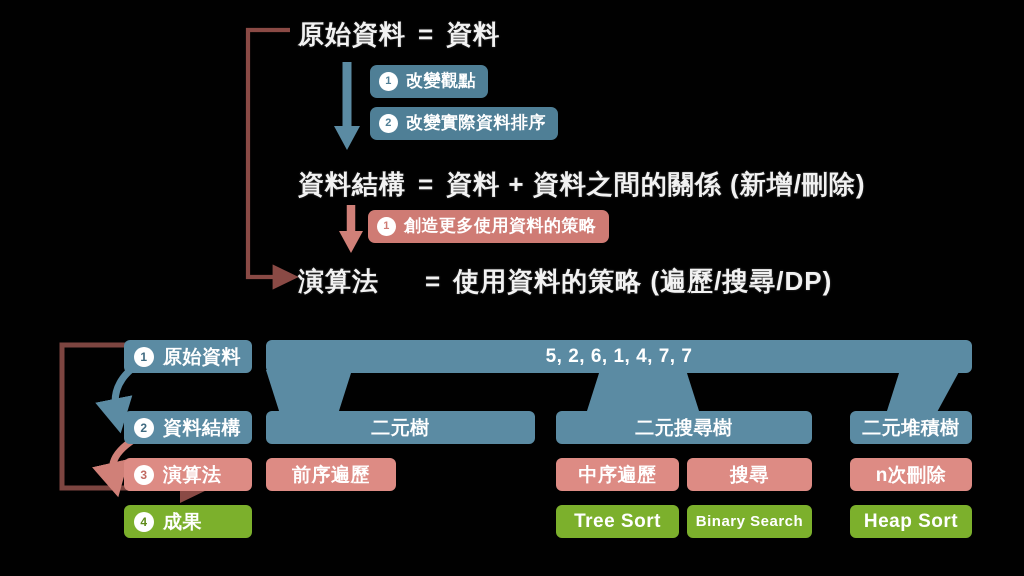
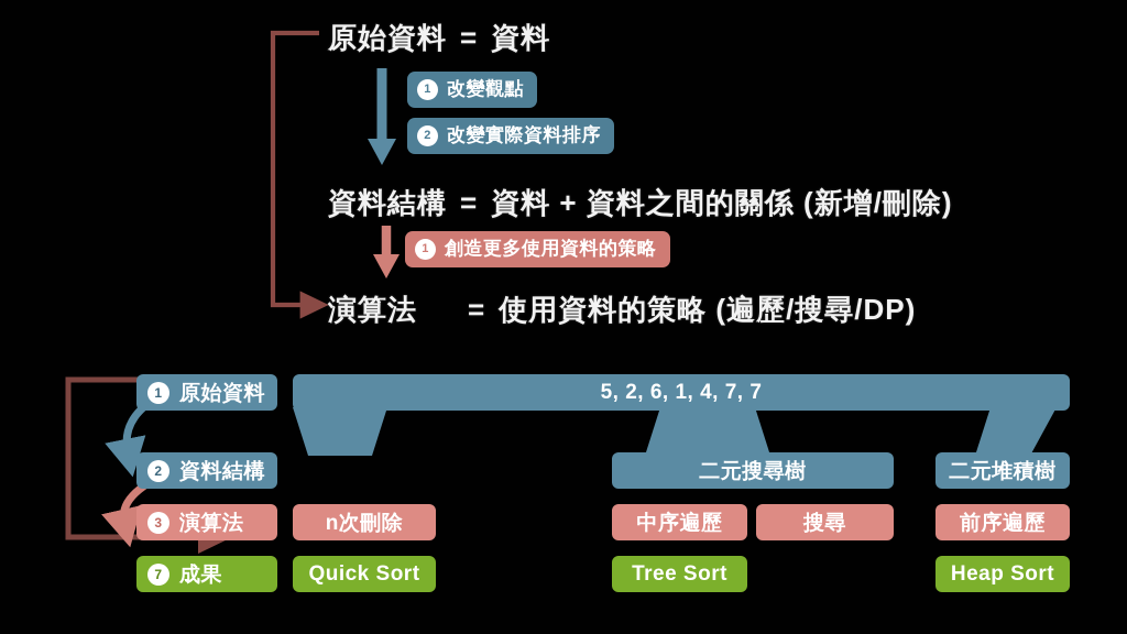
  原始資料 = 資料
  資料結構 = 資料 + 資料之間的關係 (新增/刪除)
  演算法 = 使用資料的策略 (遍歷/搜尋/DP)
  1
  改變觀點
  2
  改變實際資料排序
  1
  創造更多使用資料的策略
  1
  原始資料
  2
  資料結構
  3
  演算法
- 4
+ 7
  成果
  5, 2, 6, 1, 4, 7, 7
- 二元樹
  二元搜尋樹
  二元堆積樹
- 前序遍歷
+ n次刪除
  中序遍歷
  搜尋
- n次刪除
+ 前序遍歷
+ Quick Sort
  Tree Sort
- Binary Search
  Heap Sort
